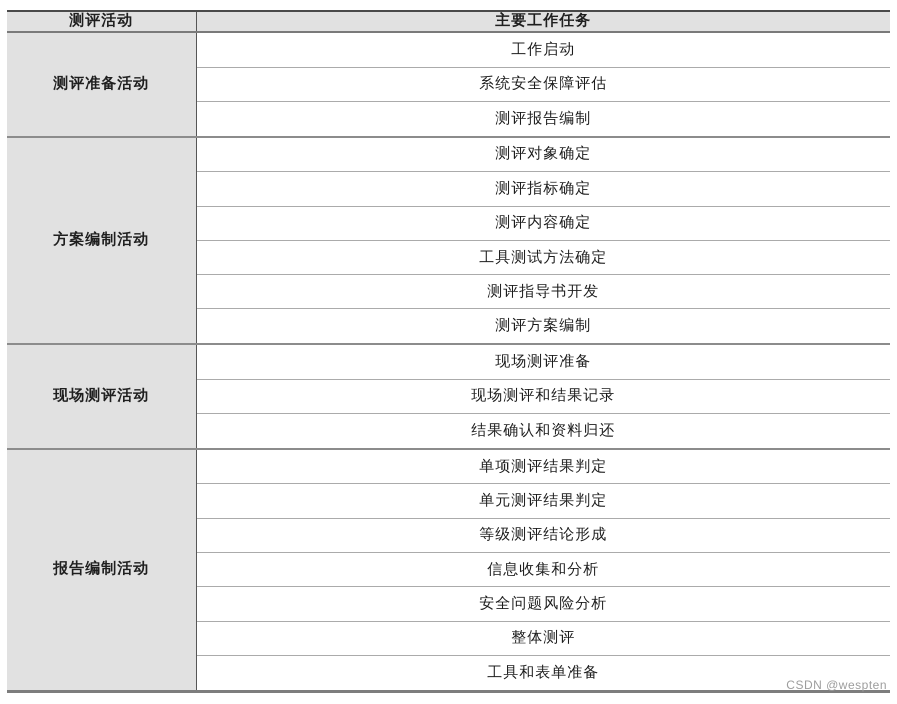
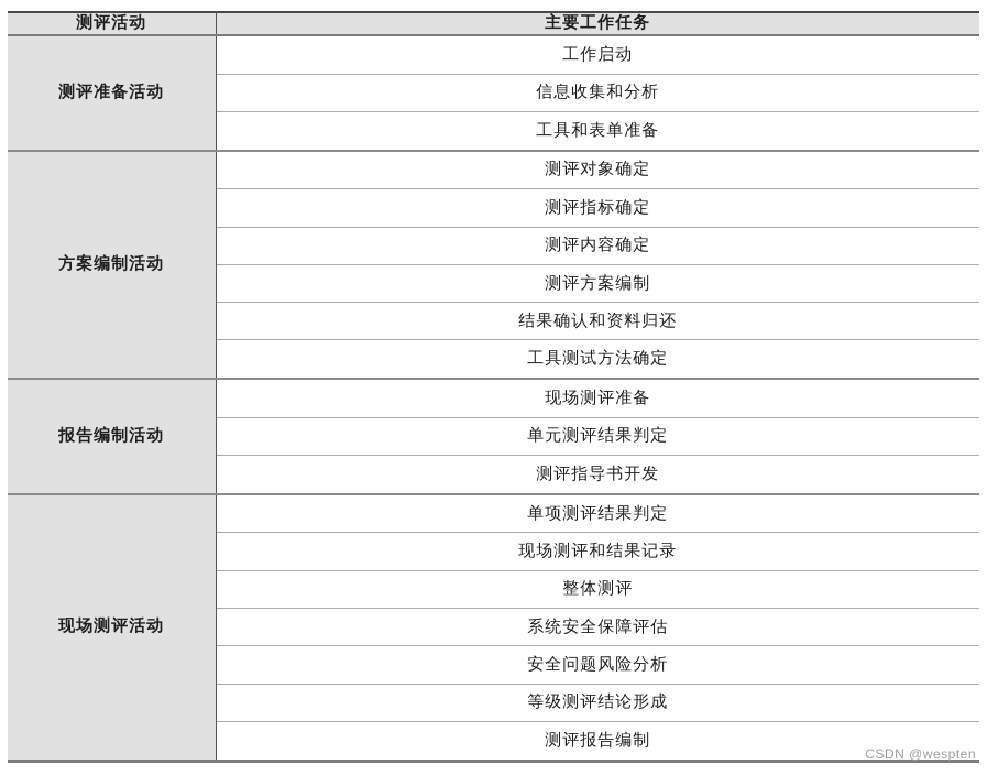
  测评活动	主要工作任务
  测评准备活动	工作启动
- 系统安全保障评估
+ 信息收集和分析
- 测评报告编制
+ 工具和表单准备
  方案编制活动	测评对象确定
  测评指标确定
  测评内容确定
- 工具测试方法确定
+ 测评方案编制
- 测评指导书开发
+ 结果确认和资料归还
- 测评方案编制
+ 工具测试方法确定
- 现场测评活动	现场测评准备
+ 报告编制活动	现场测评准备
- 现场测评和结果记录
+ 单元测评结果判定
- 结果确认和资料归还
+ 测评指导书开发
- 报告编制活动	单项测评结果判定
+ 现场测评活动	单项测评结果判定
- 单元测评结果判定
+ 现场测评和结果记录
- 等级测评结论形成
+ 整体测评
- 信息收集和分析
+ 系统安全保障评估
  安全问题风险分析
- 整体测评
+ 等级测评结论形成
- 工具和表单准备
+ 测评报告编制
  CSDN @wespten
